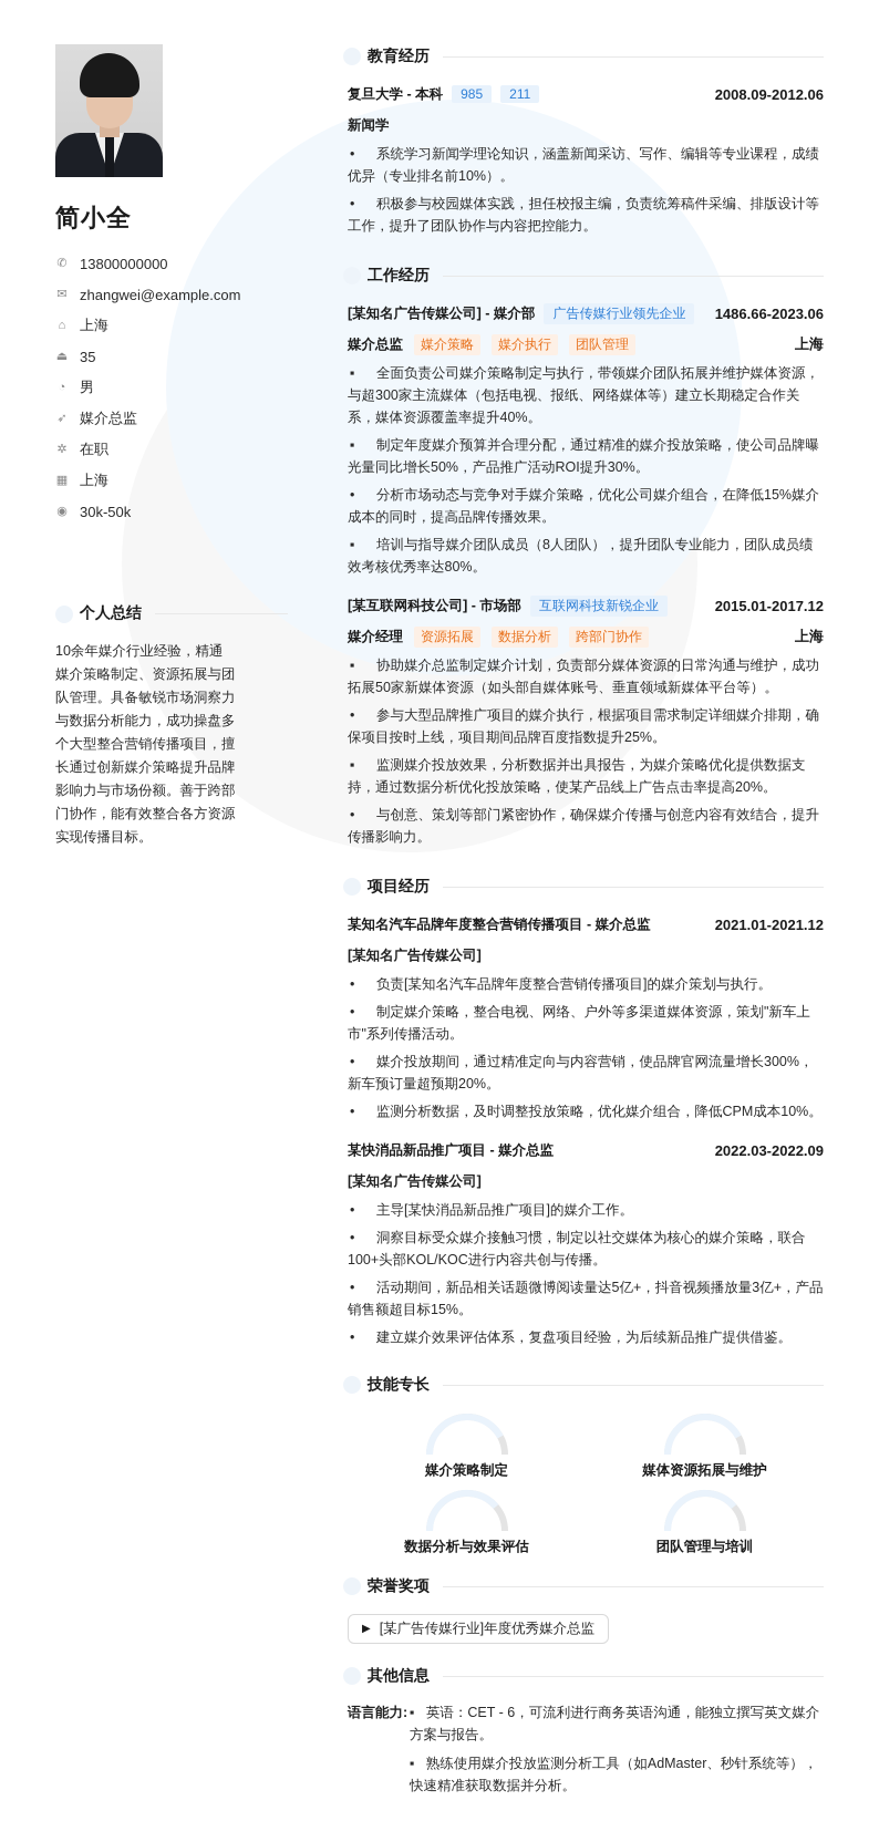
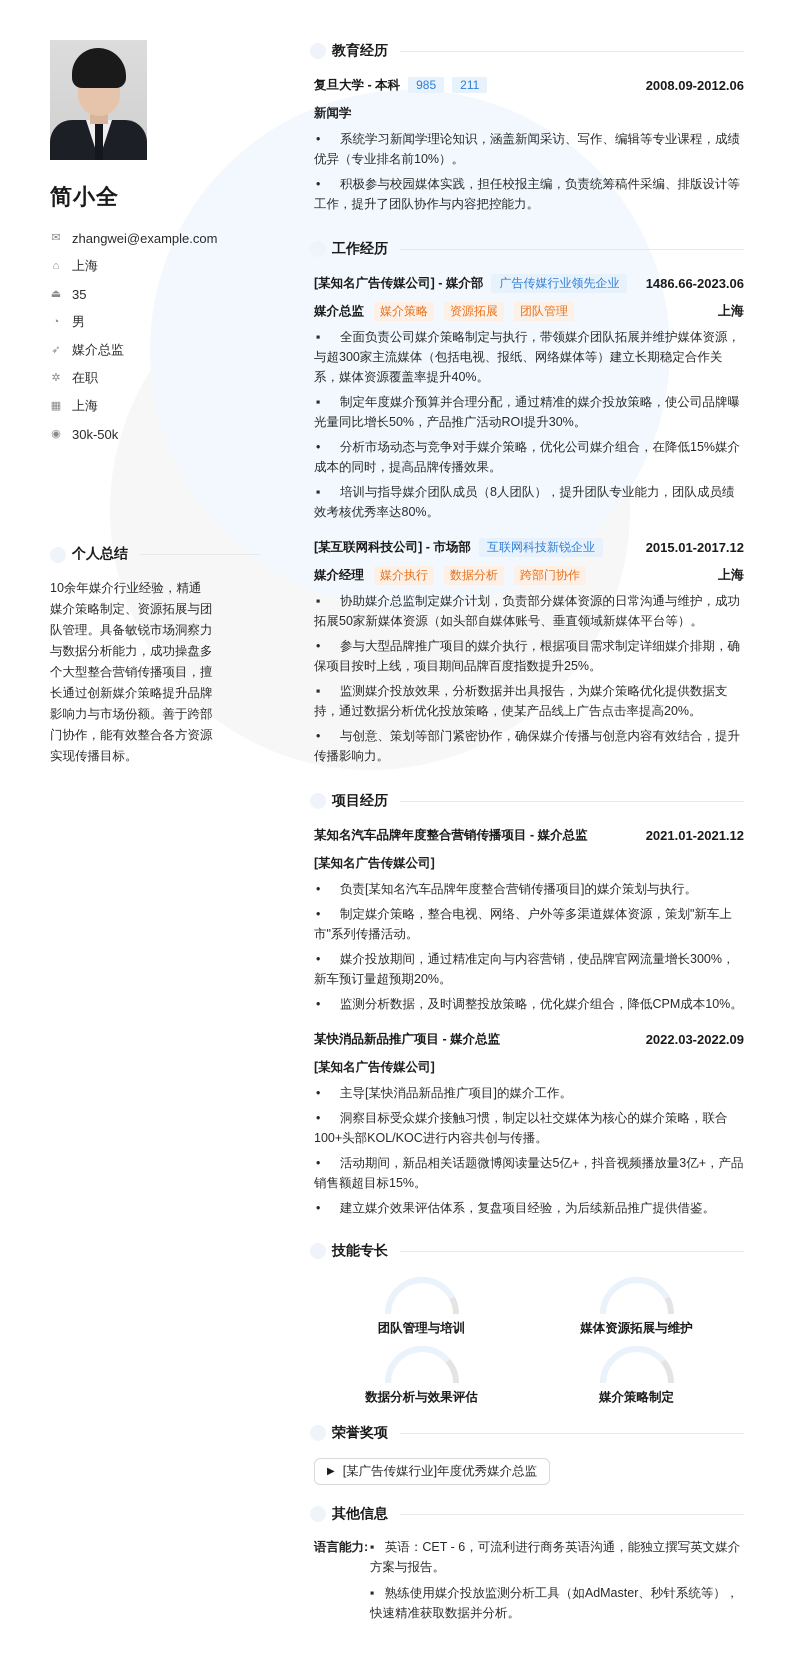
  简小全
- ✆
- 13800000000
  ✉
  zhangwei@example.com
  ⌂
  上海
  ⏏
  35
  ◔
  男
  ➶
  媒介总监
  ✲
  在职
  ▦
  上海
  ◉
  30k-50k
  个人总结
  10余年媒介行业经验，精通媒介策略制定、资源拓展与团队管理。具备敏锐市场洞察力与数据分析能力，成功操盘多个大型整合营销传播项目，擅长通过创新媒介策略提升品牌影响力与市场份额。善于跨部门协作，能有效整合各方资源实现传播目标。
  教育经历
  复旦大学 - 本科
  985
  211
  2008.09-2012.06
  新闻学
  • 系统学习新闻学理论知识，涵盖新闻采访、写作、编辑等专业课程，成绩优异（专业排名前10%）。
  • 积极参与校园媒体实践，担任校报主编，负责统筹稿件采编、排版设计等工作，提升了团队协作与内容把控能力。
  工作经历
  [某知名广告传媒公司] - 媒介部
  广告传媒行业领先企业
  1486.66-2023.06
  媒介总监
  媒介策略
- 媒介执行
+ 资源拓展
  团队管理
  上海
  ▪ 全面负责公司媒介策略制定与执行，带领媒介团队拓展并维护媒体资源，与超300家主流媒体（包括电视、报纸、网络媒体等）建立长期稳定合作关系，媒体资源覆盖率提升40%。
  ▪ 制定年度媒介预算并合理分配，通过精准的媒介投放策略，使公司品牌曝光量同比增长50%，产品推广活动ROI提升30%。
  • 分析市场动态与竞争对手媒介策略，优化公司媒介组合，在降低15%媒介成本的同时，提高品牌传播效果。
  ▪ 培训与指导媒介团队成员（8人团队），提升团队专业能力，团队成员绩效考核优秀率达80%。
  [某互联网科技公司] - 市场部
  互联网科技新锐企业
  2015.01-2017.12
  媒介经理
- 资源拓展
+ 媒介执行
  数据分析
  跨部门协作
  上海
  ▪ 协助媒介总监制定媒介计划，负责部分媒体资源的日常沟通与维护，成功拓展50家新媒体资源（如头部自媒体账号、垂直领域新媒体平台等）。
  • 参与大型品牌推广项目的媒介执行，根据项目需求制定详细媒介排期，确保项目按时上线，项目期间品牌百度指数提升25%。
  ▪ 监测媒介投放效果，分析数据并出具报告，为媒介策略优化提供数据支持，通过数据分析优化投放策略，使某产品线上广告点击率提高20%。
  • 与创意、策划等部门紧密协作，确保媒介传播与创意内容有效结合，提升传播影响力。
  项目经历
  某知名汽车品牌年度整合营销传播项目 - 媒介总监
  2021.01-2021.12
  [某知名广告传媒公司]
  • 负责[某知名汽车品牌年度整合营销传播项目]的媒介策划与执行。
  • 制定媒介策略，整合电视、网络、户外等多渠道媒体资源，策划"新车上市"系列传播活动。
  • 媒介投放期间，通过精准定向与内容营销，使品牌官网流量增长300%，新车预订量超预期20%。
  • 监测分析数据，及时调整投放策略，优化媒介组合，降低CPM成本10%。
  某快消品新品推广项目 - 媒介总监
  2022.03-2022.09
  [某知名广告传媒公司]
  • 主导[某快消品新品推广项目]的媒介工作。
  • 洞察目标受众媒介接触习惯，制定以社交媒体为核心的媒介策略，联合100+头部KOL/KOC进行内容共创与传播。
  • 活动期间，新品相关话题微博阅读量达5亿+，抖音视频播放量3亿+，产品销售额超目标15%。
  • 建立媒介效果评估体系，复盘项目经验，为后续新品推广提供借鉴。
  技能专长
- 媒介策略制定
+ 团队管理与培训
  媒体资源拓展与维护
  数据分析与效果评估
- 团队管理与培训
+ 媒介策略制定
  荣誉奖项
  ▶
  [某广告传媒行业]年度优秀媒介总监
  其他信息
  语言能力
  ▪ 英语：CET - 6，可流利进行商务英语沟通，能独立撰写英文媒介方案与报告。
  ▪ 熟练使用媒介投放监测分析工具（如AdMaster、秒针系统等），快速精准获取数据并分析。
